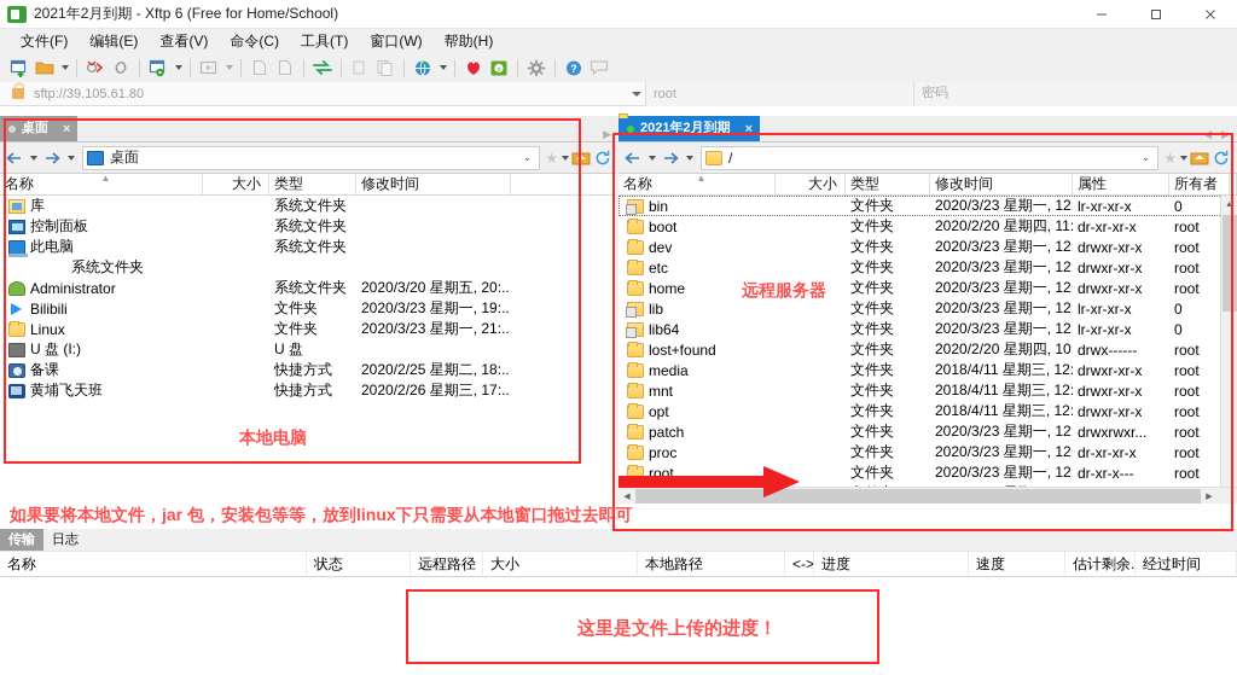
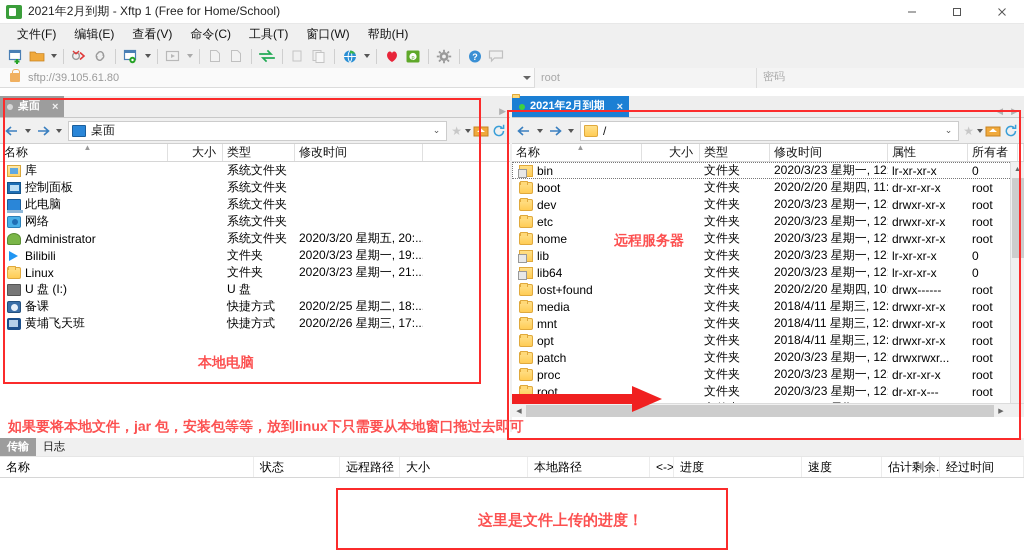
- 2021年2月到期 - Xftp 6 (Free for Home/School)
+ 2021年2月到期 - Xftp 1 (Free for Home/School)
  文件(F)
  编辑(E)
  查看(V)
  命令(C)
  工具(T)
  窗口(W)
  帮助(H)
  ?
  sftp://39.105.61.80
  root
  密码
  桌面
  ×
  ▶
  桌面
  ⌄
  ★
  名称
  ▲
  大小
  类型
  修改时间
  库
  系统文件夹
  控制面板
  系统文件夹
  此电脑
  系统文件夹
+ 网络
  系统文件夹
  Administrator
  系统文件夹
  2020/3/20 星期五, 20:..
  Bilibili
  文件夹
  2020/3/23 星期一, 19:..
  Linux
  文件夹
  2020/3/23 星期一, 21:..
  U 盘 (I:)
  U 盘
  备课
  快捷方式
  2020/2/25 星期二, 18:..
  黄埔飞天班
  快捷方式
  2020/2/26 星期三, 17:..
  2021年2月到期
  ×
  ◀
  ▶
  /
  ⌄
  ★
  名称
  ▲
  大小
  类型
  修改时间
  属性
  所有者
  bin
  文件夹
  2020/3/23 星期一, 12
  lr-xr-xr-x
  0
  boot
  文件夹
  2020/2/20 星期四, 11:
  dr-xr-xr-x
  root
  dev
  文件夹
  2020/3/23 星期一, 12
  drwxr-xr-x
  root
  etc
  文件夹
  2020/3/23 星期一, 12
  drwxr-xr-x
  root
  home
  文件夹
  2020/3/23 星期一, 12
  drwxr-xr-x
  root
  lib
  文件夹
  2020/3/23 星期一, 12
  lr-xr-xr-x
  0
  lib64
  文件夹
  2020/3/23 星期一, 12
  lr-xr-xr-x
  0
  lost+found
  文件夹
  2020/2/20 星期四, 10
  drwx------
  root
  media
  文件夹
  2018/4/11 星期三, 12:
  drwxr-xr-x
  root
  mnt
  文件夹
  2018/4/11 星期三, 12:
  drwxr-xr-x
  root
  opt
  文件夹
  2018/4/11 星期三, 12:
  drwxr-xr-x
  root
  patch
  文件夹
  2020/3/23 星期一, 12
  drwxrwxr...
  root
  proc
  文件夹
  2020/3/23 星期一, 12
  dr-xr-xr-x
  root
  root
  文件夹
  2020/3/23 星期一, 12
  dr-xr-x---
  root
  传输
  日志
  名称
  状态
  远程路径
  大小
  本地路径
  <->
  进度
  速度
  估计剩余.
  经过时间
  本地电脑
  远程服务器
  如果要将本地文件，jar 包，安装包等等，放到linux下只需要从本地窗口拖过去即可
  这里是文件上传的进度！
